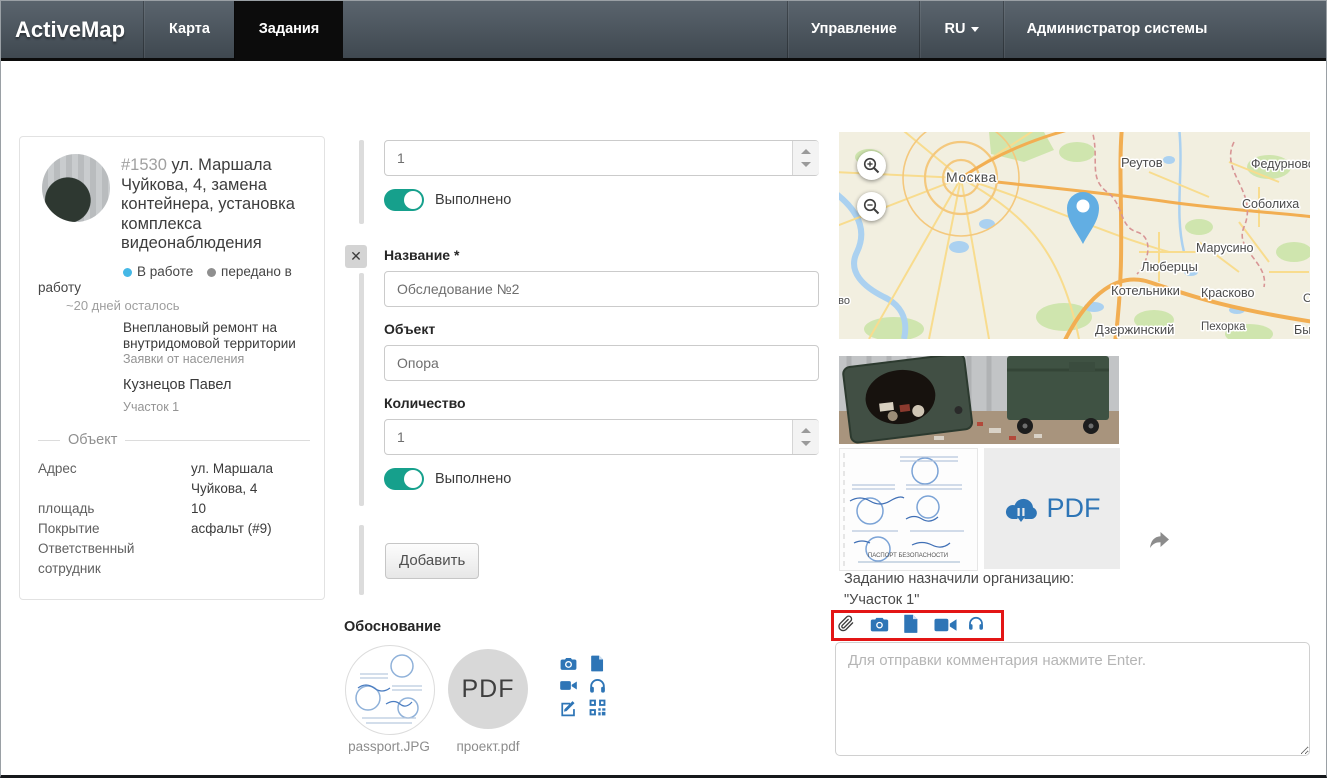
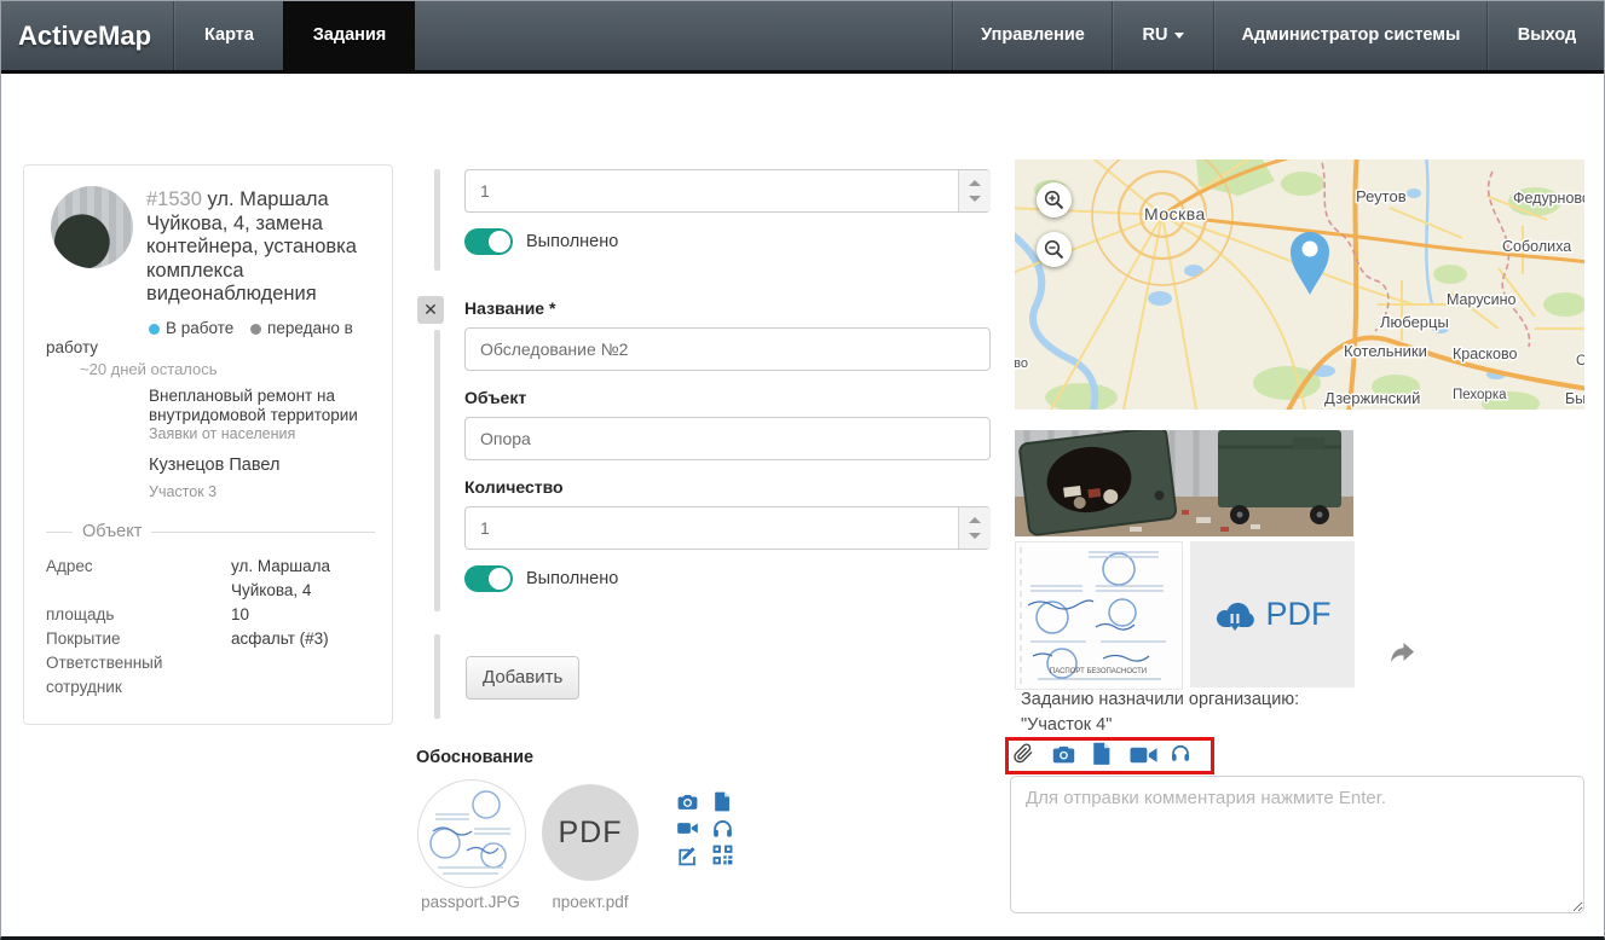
  ActiveMap
  Карта
  Задания
  Управление
  RU
  Администратор системы
+ Выход
  #1530 ул. Маршала Чуйкова, 4, замена контейнера, установка комплекса видеонаблюдения
  В работе передано в работу
  ~20 дней осталось
  Внеплановый ремонт на внутридомовой территории
  Заявки от населения
  Кузнецов Павел
- Участок 1
+ Участок 3
  Объект
  Адрес
  ул. Маршала Чуйкова, 4
  площадь
  10
  Покрытие
- асфальт (#9)
+ асфальт (#3)
  Ответственный сотрудник
  1
  Выполнено
  ✕
  Название *
  Обследование №2
  Объект
  Опора
  Количество
  1
  Выполнено
  Добавить
  Обоснование
  PDF
  passport.JPG
  проект.pdf
  Москва
  Реутов
  Федурнов
  Соболиха
  Марусино
  Люберцы
  Котельники
  Красково
  Дзержинский
  Пехорка
  PDF
- Заданию назначили организацию: "Участок 1"
+ Заданию назначили организацию: "Участок 4"
  Для отправки комментария нажмите Enter.
